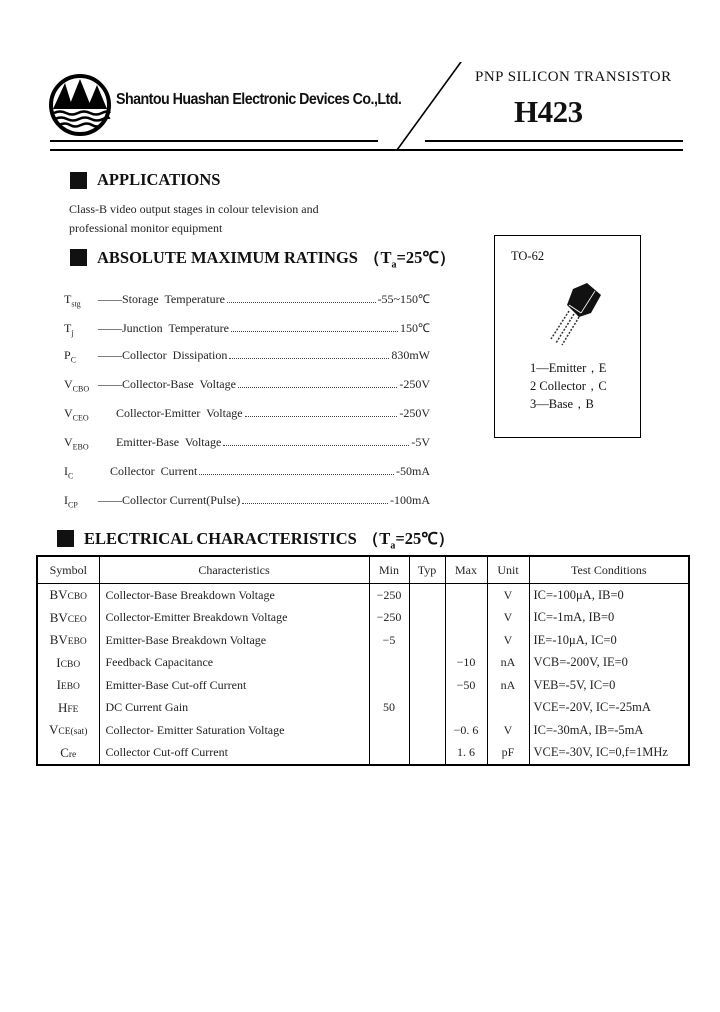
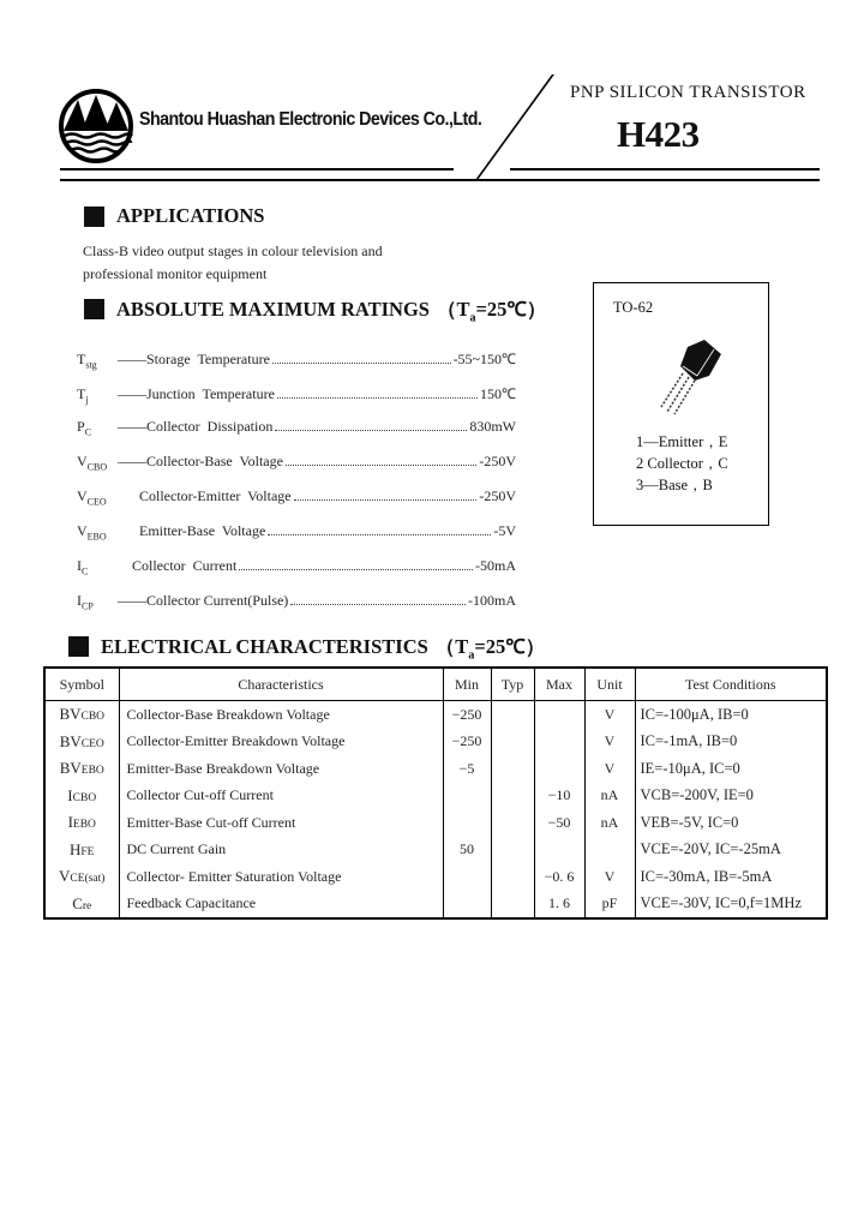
  Shantou Huashan Electronic Devices Co.,Ltd.
  PNP SILICON TRANSISTOR
  H423
  APPLICATIONS
  Class-B video output stages in colour television and
  professional monitor equipment
  ABSOLUTE MAXIMUM RATINGS
  （Ta=25℃）
  Tstg
  ——
  Storage Temperature
  -55~150℃
  Tj
  ——
  Junction Temperature
  150℃
  PC
  ——
  Collector Dissipation
  830mW
  VCBO
  ——
  Collector-Base Voltage
  -250V
  VCEO
  Collector-Emitter Voltage
  -250V
  VEBO
  Emitter-Base Voltage
  -5V
  IC
  Collector Current
  -50mA
  ICP
  ——
  Collector Current(Pulse)
  -100mA
  TO-62
  1—Emitter，E
  2 Collector，C
  3—Base，B
  ELECTRICAL CHARACTERISTICS
  （Ta=25℃）
  Symbol	Characteristics	Min	Typ	Max	Unit	Test Conditions
  BVCBO	Collector-Base Breakdown Voltage	−250			V	IC=-100μA, IB=0
  BVCEO	Collector-Emitter Breakdown Voltage	−250			V	IC=-1mA, IB=0
  BVEBO	Emitter-Base Breakdown Voltage	−5			V	IE=-10μA, IC=0
- ICBO	Feedback Capacitance			−10	nA	VCB=-200V, IE=0
+ ICBO	Collector Cut-off Current			−10	nA	VCB=-200V, IE=0
  IEBO	Emitter-Base Cut-off Current			−50	nA	VEB=-5V, IC=0
  HFE	DC Current Gain	50				VCE=-20V, IC=-25mA
  VCE(sat)	Collector- Emitter Saturation Voltage			−0. 6	V	IC=-30mA, IB=-5mA
- Cre	Collector Cut-off Current			1. 6	pF	VCE=-30V, IC=0,f=1MHz
+ Cre	Feedback Capacitance			1. 6	pF	VCE=-30V, IC=0,f=1MHz
